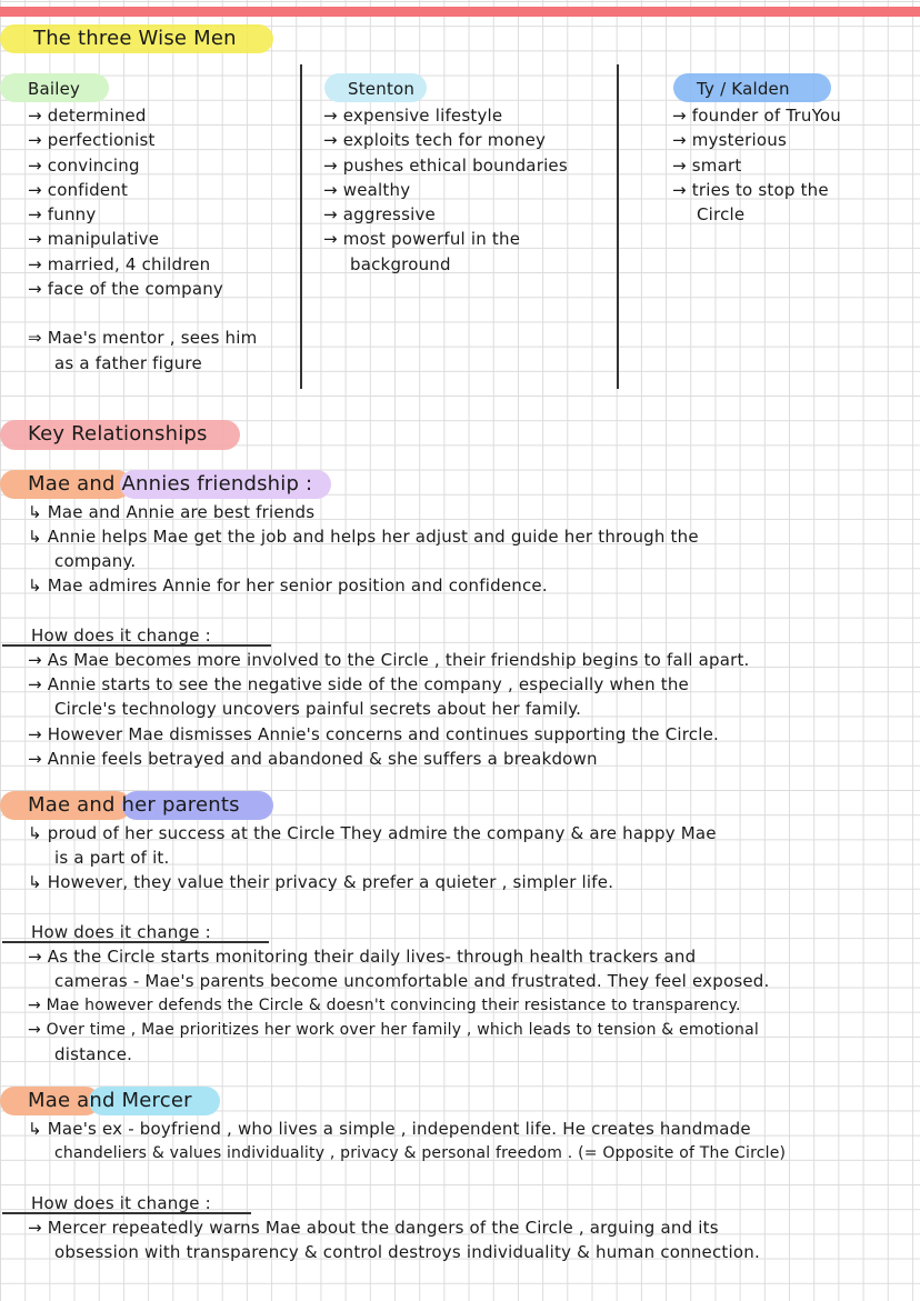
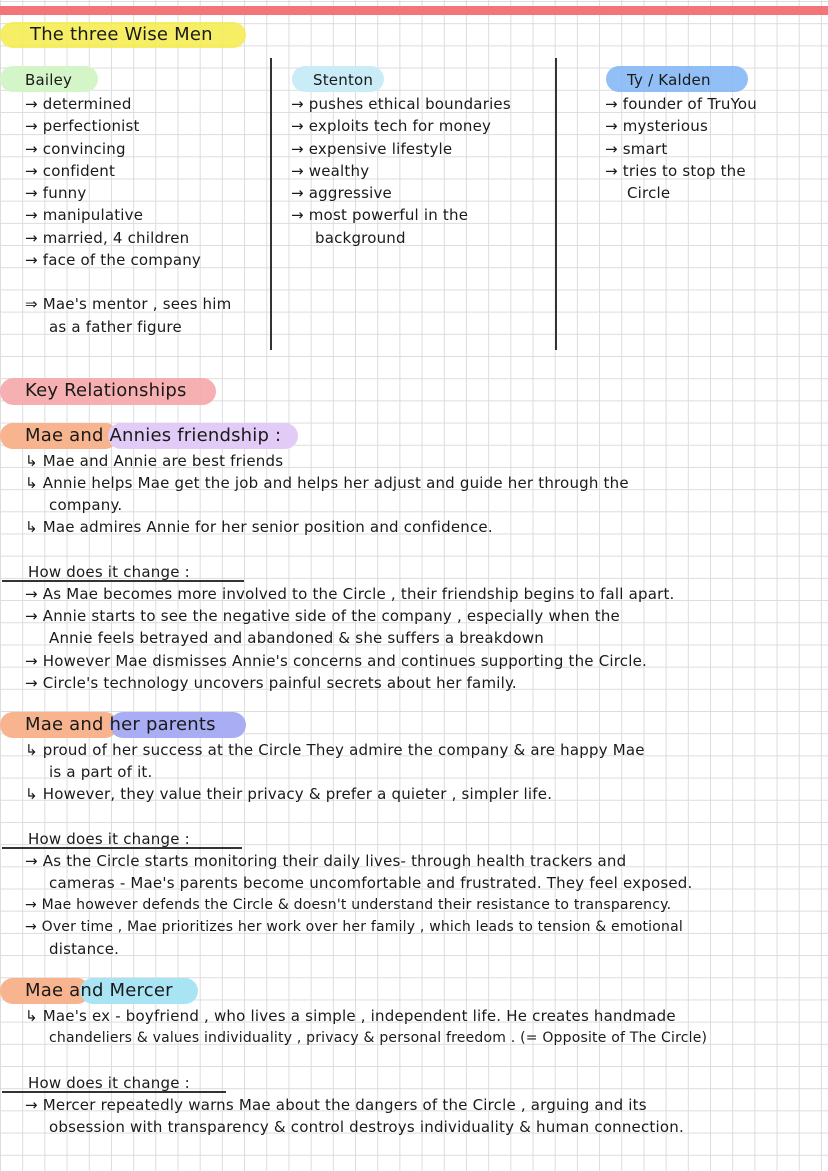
  The three Wise Men
  Bailey
  → determined
  → perfectionist
  → convincing
  → confident
  → funny
  → manipulative
  → married, 4 children
  → face of the company
  ⇒ Mae's mentor , sees him
  as a father figure
  Stenton
- → expensive lifestyle
+ → pushes ethical boundaries
  → exploits tech for money
- → pushes ethical boundaries
+ → expensive lifestyle
  → wealthy
  → aggressive
  → most powerful in the
  background
  Ty / Kalden
  → founder of TruYou
  → mysterious
  → smart
  → tries to stop the
  Circle
  Key Relationships
  Mae and Annies friendship :
  ↳ Mae and Annie are best friends
  ↳ Annie helps Mae get the job and helps her adjust and guide her through the
  company.
  ↳ Mae admires Annie for her senior position and confidence.
  How does it change :
  → As Mae becomes more involved to the Circle , their friendship begins to fall apart.
  → Annie starts to see the negative side of the company , especially when the
- Circle's technology uncovers painful secrets about her family.
+ Annie feels betrayed and abandoned & she suffers a breakdown
  → However Mae dismisses Annie's concerns and continues supporting the Circle.
- → Annie feels betrayed and abandoned & she suffers a breakdown
+ → Circle's technology uncovers painful secrets about her family.
  Mae and her parents
  ↳ proud of her success at the Circle They admire the company & are happy Mae
  is a part of it.
  ↳ However, they value their privacy & prefer a quieter , simpler life.
  How does it change :
  → As the Circle starts monitoring their daily lives- through health trackers and
  cameras - Mae's parents become uncomfortable and frustrated. They feel exposed.
- → Mae however defends the Circle & doesn't convincing their resistance to transparency.
+ → Mae however defends the Circle & doesn't understand their resistance to transparency.
  → Over time , Mae prioritizes her work over her family , which leads to tension & emotional
  distance.
  Mae and Mercer
  ↳ Mae's ex - boyfriend , who lives a simple , independent life. He creates handmade
  chandeliers & values individuality , privacy & personal freedom . (= Opposite of The Circle)
  How does it change :
  → Mercer repeatedly warns Mae about the dangers of the Circle , arguing and its
  obsession with transparency & control destroys individuality & human connection.
